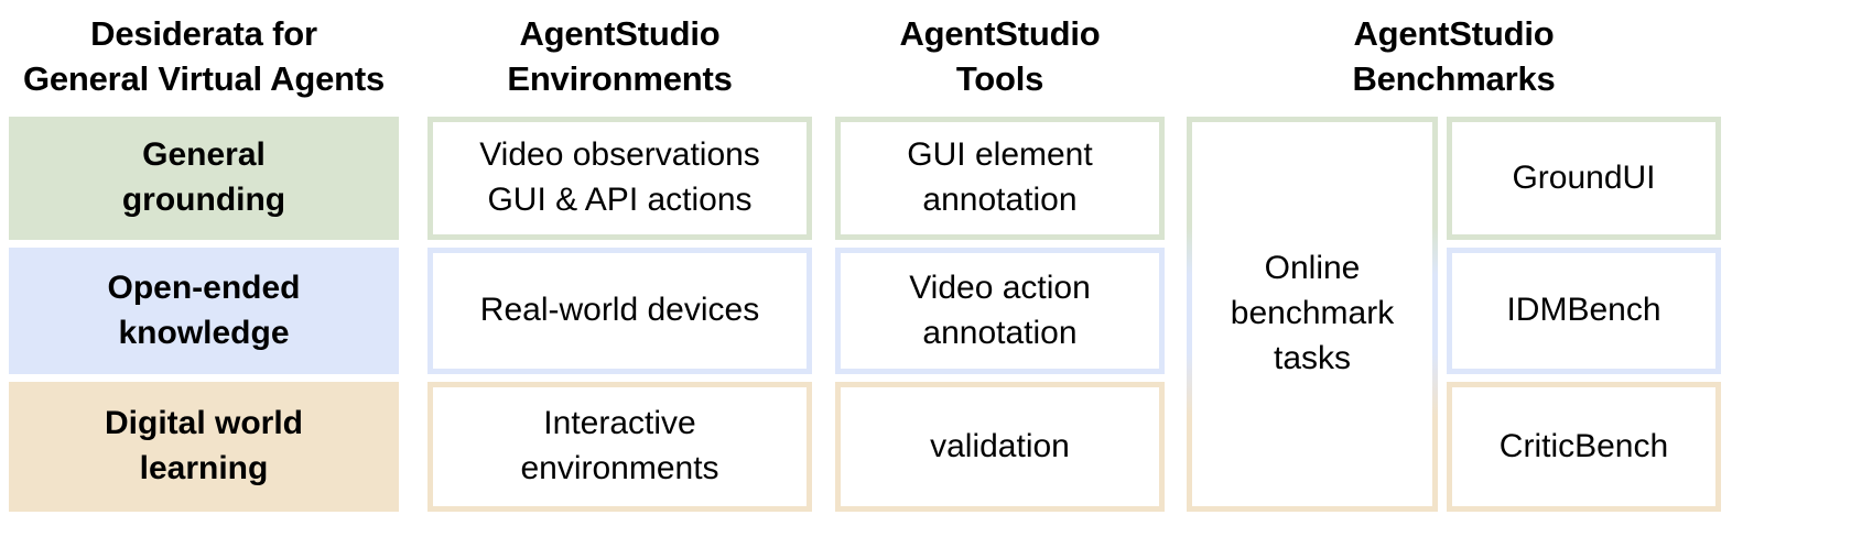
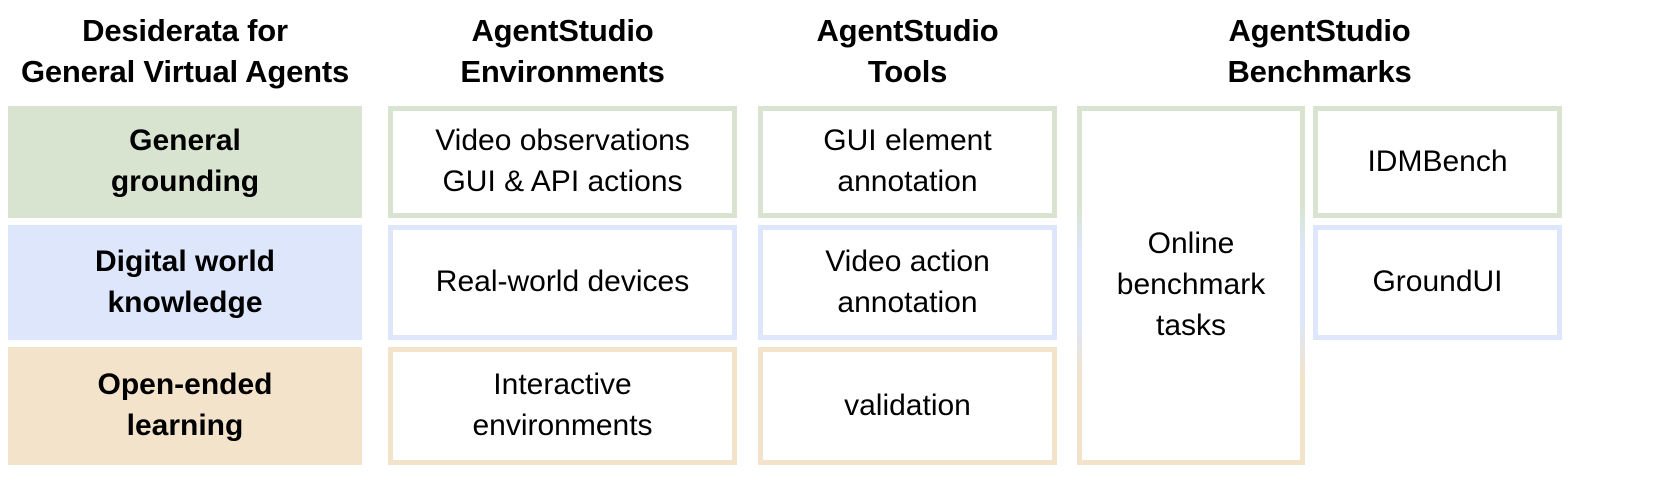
  Desiderata for
  General Virtual Agents
  AgentStudio
  Environments
  AgentStudio
  Tools
  AgentStudio
  Benchmarks
  General
  grounding
  Video observations
  GUI & API actions
  GUI element
  annotation
- GroundUI
+ IDMBench
- Open-ended
+ Digital world
  knowledge
  Real-world devices
  Video action
  annotation
- IDMBench
+ GroundUI
- Digital world
+ Open-ended
  learning
  Interactive
  environments
  validation
- CriticBench
  Online
  benchmark
  tasks
